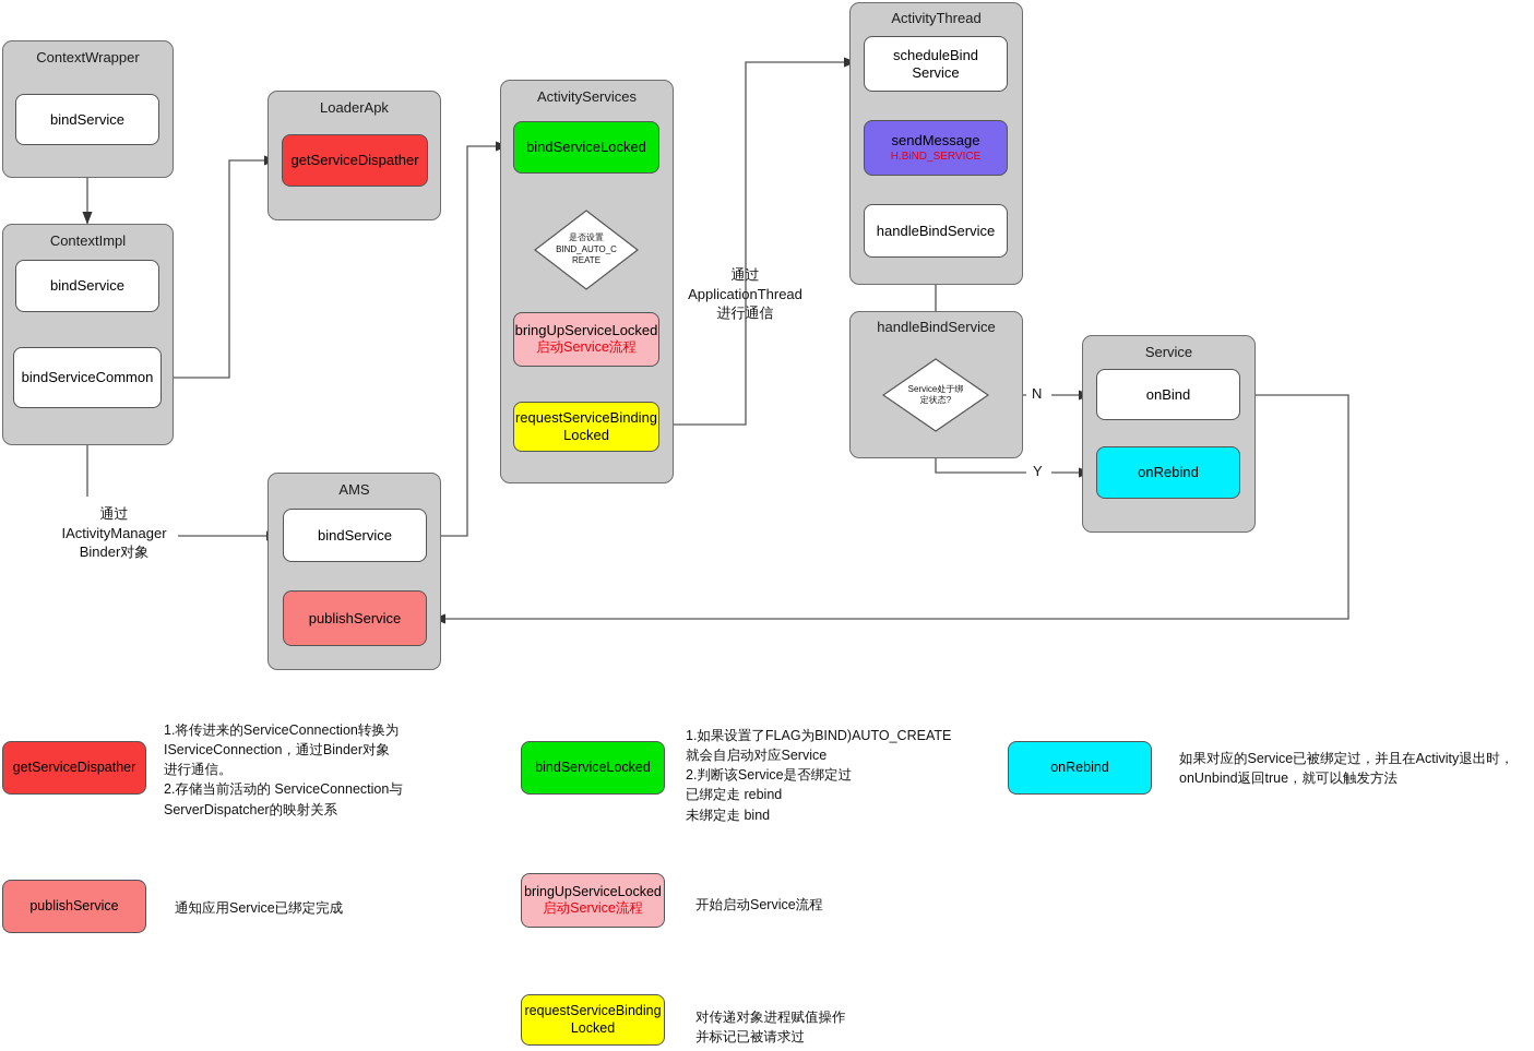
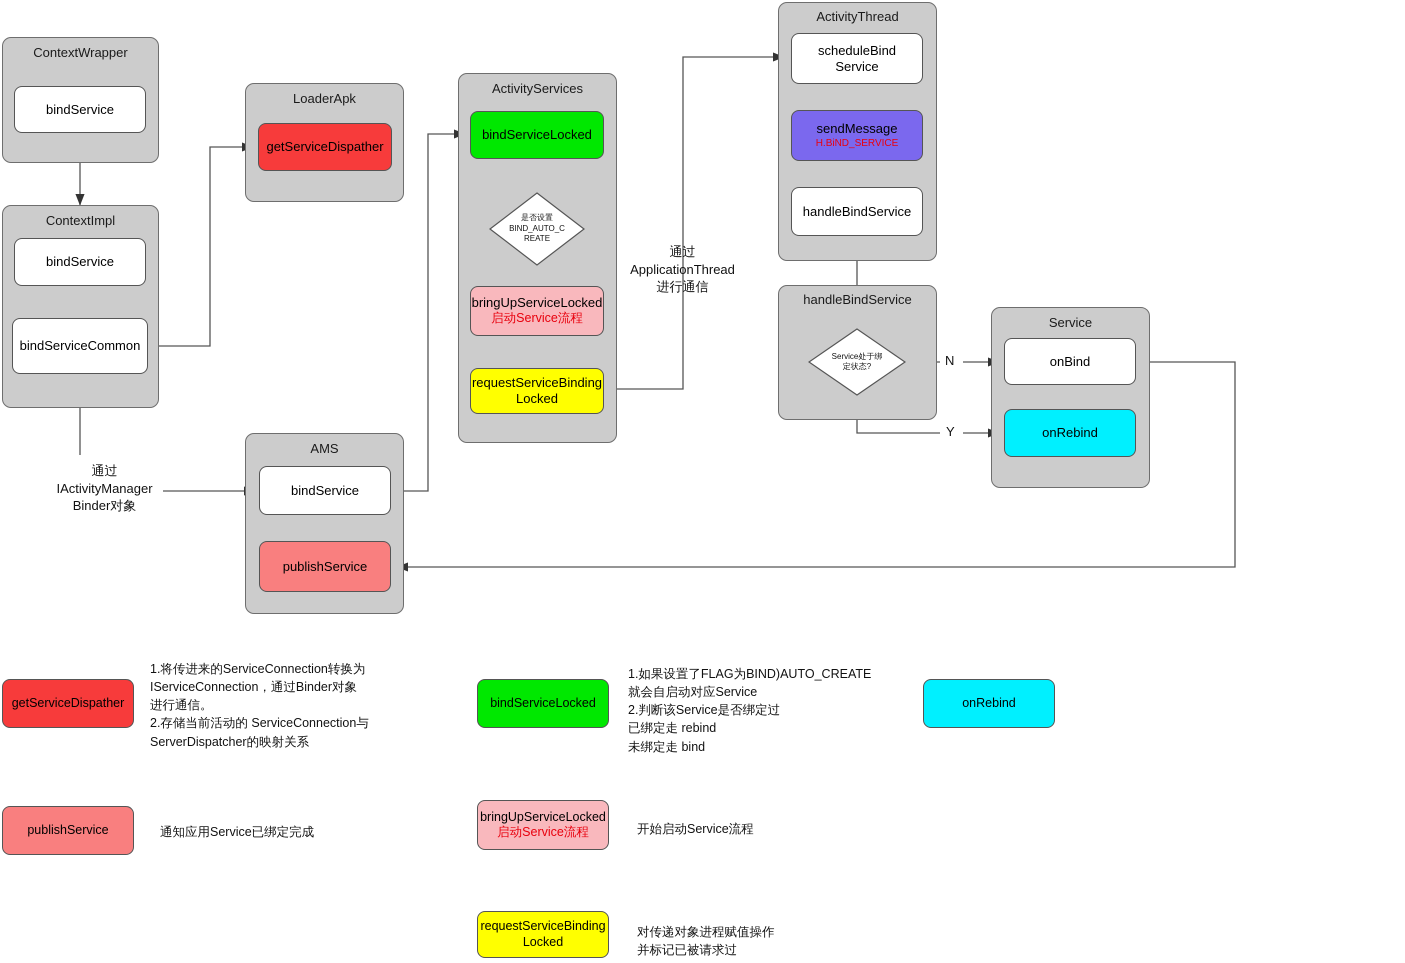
  ContextWrapper
  bindService
  ContextImpl
  bindService
  bindServiceCommon
  LoaderApk
  getServiceDispather
  ActivityServices
  bindServiceLocked
  是否设置
  BIND_AUTO_C
  REATE
  bringUpServiceLocked
  启动Service流程
  requestServiceBinding
  Locked
  ActivityThread
  scheduleBind
  Service
  sendMessage
  H.BiND_SERVICE
  handleBindService
  handleBindService
  Service处于绑
  定状态?
  N
  Y
  Service
  onBind
  onRebind
  AMS
  bindService
  publishService
  通过
  IActivityManager
  Binder对象
  通过
  ApplicationThread
  进行通信
  getServiceDispather
  1.将传进来的ServiceConnection转换为
  IServiceConnection，通过Binder对象
  进行通信。
  2.存储当前活动的 ServiceConnection与
  ServerDispatcher的映射关系
  bindServiceLocked
  1.如果设置了FLAG为BIND)AUTO_CREATE
  就会自启动对应Service
  2.判断该Service是否绑定过
  已绑定走 rebind
  未绑定走 bind
  onRebind
- 如果对应的Service已被绑定过，并且在Activity退出时，
- onUnbind返回true，就可以触发方法
  publishService
  通知应用Service已绑定完成
  bringUpServiceLocked
  启动Service流程
  开始启动Service流程
  requestServiceBinding
  Locked
  对传递对象进程赋值操作
  并标记已被请求过
